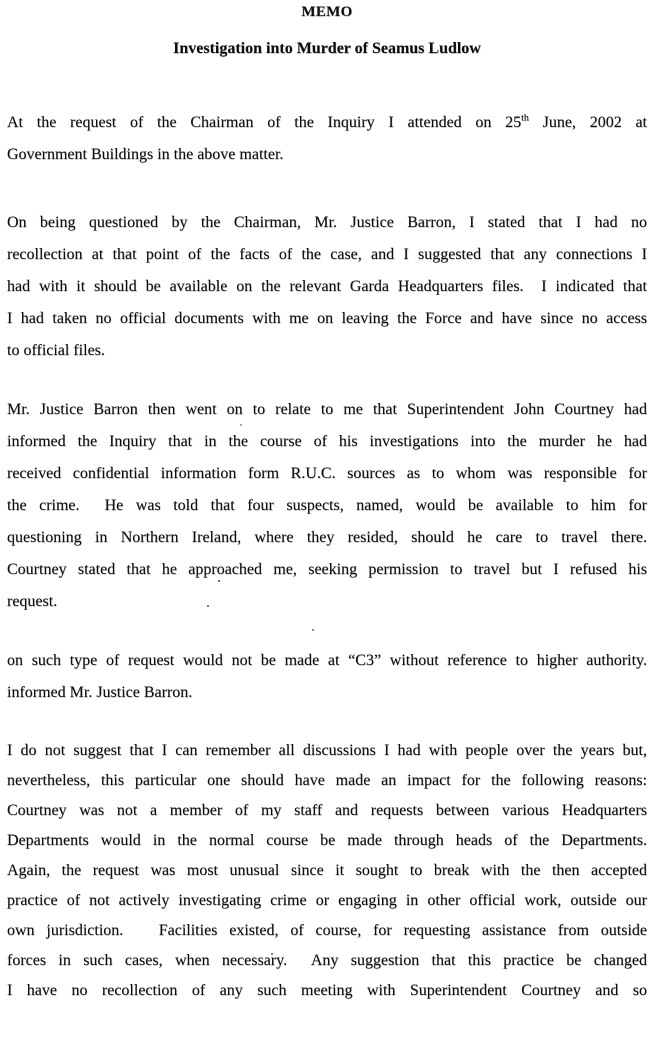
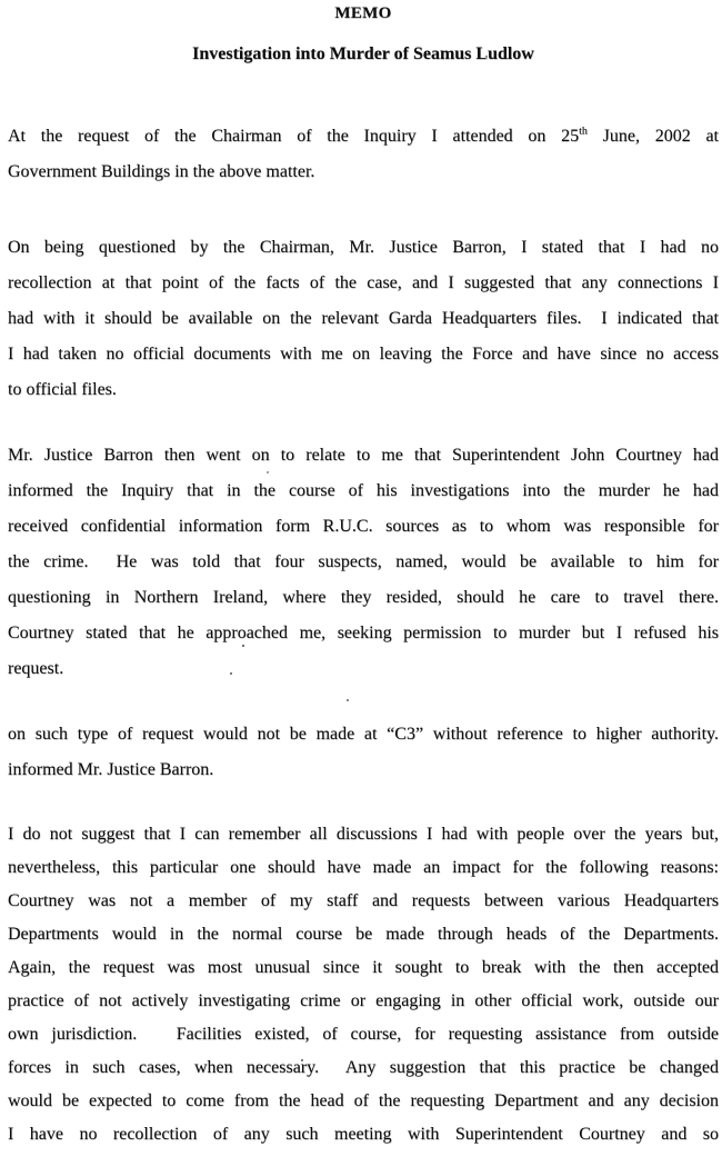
  MEMO
  Investigation into Murder of Seamus Ludlow
  At the request of the Chairman of the Inquiry I attended on 25th June, 2002 at
  Government Buildings in the above matter.
  On being questioned by the Chairman, Mr. Justice Barron, I stated that I had no
  recollection at that point of the facts of the case, and I suggested that any connections I
  had with it should be available on the relevant Garda Headquarters files. I indicated that
  I had taken no official documents with me on leaving the Force and have since no access
  to official files.
  Mr. Justice Barron then went on to relate to me that Superintendent John Courtney had
  informed the Inquiry that in the course of his investigations into the murder he had
  received confidential information form R.U.C. sources as to whom was responsible for
  the crime. He was told that four suspects, named, would be available to him for
  questioning in Northern Ireland, where they resided, should he care to travel there.
- Courtney stated that he approached me, seeking permission to travel but I refused his
+ Courtney stated that he approached me, seeking permission to murder but I refused his
  request.
  on such type of request would not be made at “C3” without reference to higher authority.
  informed Mr. Justice Barron.
  I do not suggest that I can remember all discussions I had with people over the years but,
  nevertheless, this particular one should have made an impact for the following reasons:
  Courtney was not a member of my staff and requests between various Headquarters
  Departments would in the normal course be made through heads of the Departments.
  Again, the request was most unusual since it sought to break with the then accepted
  practice of not actively investigating crime or engaging in other official work, outside our
  own jurisdiction. Facilities existed, of course, for requesting assistance from outside
  forces in such cases, when necessary. Any suggestion that this practice be changed
+ would be expected to come from the head of the requesting Department and any decision
  I have no recollection of any such meeting with Superintendent Courtney and so
